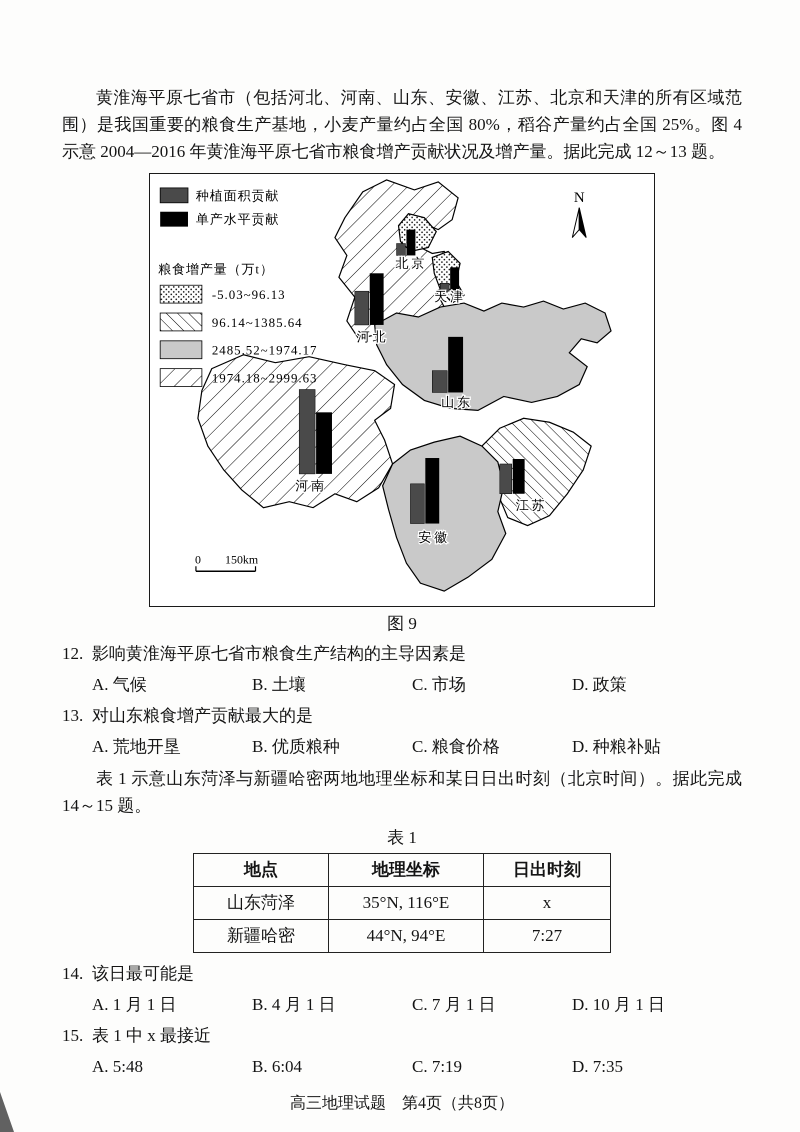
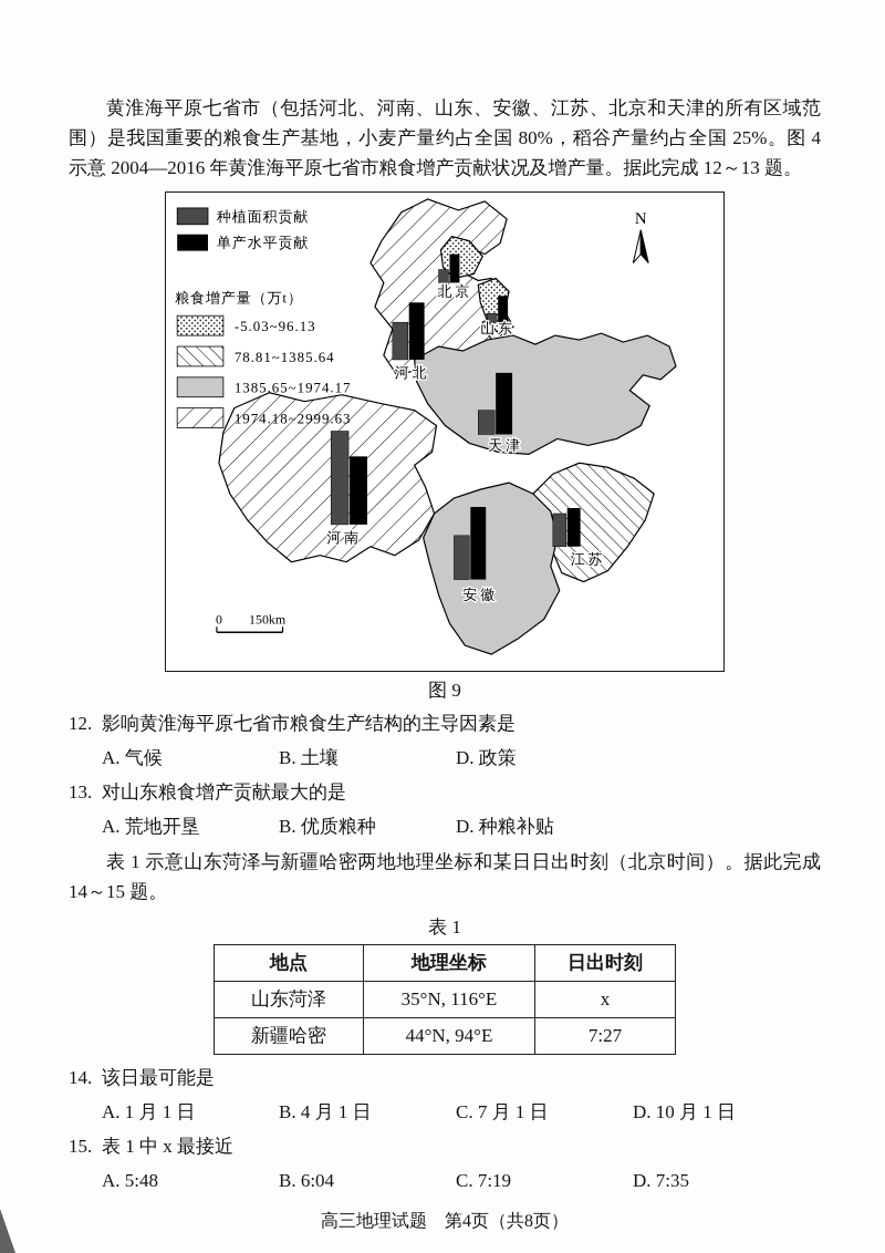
  黄淮海平原七省市（包括河北、河南、山东、安徽、江苏、北京和天津的所有区域范围）是我国重要的粮食生产基地，小麦产量约占全国 80%，稻谷产量约占全国 25%。图 4 示意 2004—2016 年黄淮海平原七省市粮食增产贡献状况及增产量。据此完成 12～13 题。
  北京
- 天津
+ 山东
  河北
- 山东
+ 天津
  河南
  安徽
  江苏
  种植面积贡献
  单产水平贡献
  粮食增产量（万t）
  -5.03~96.13
- 96.14~1385.64
+ 78.81~1385.64
- 2485.52~1974.17
+ 1385.65~1974.17
  1974.18~2999.63
  N
  0
  150km
  图 9
  12.
  影响黄淮海平原七省市粮食生产结构的主导因素是
  A. 气候
  B. 土壤
- C. 市场
  D. 政策
  13.
  对山东粮食增产贡献最大的是
  A. 荒地开垦
  B. 优质粮种
- C. 粮食价格
  D. 种粮补贴
  表 1 示意山东菏泽与新疆哈密两地地理坐标和某日日出时刻（北京时间）。据此完成 14～15 题。
  表 1
  地点	地理坐标	日出时刻
  山东菏泽	35°N, 116°E	x
  新疆哈密	44°N, 94°E	7:27
  14.
  该日最可能是
  A. 1 月 1 日
  B. 4 月 1 日
  C. 7 月 1 日
  D. 10 月 1 日
  15.
  表 1 中 x 最接近
  A. 5:48
  B. 6:04
  C. 7:19
  D. 7:35
  高三地理试题 第4页（共8页）
